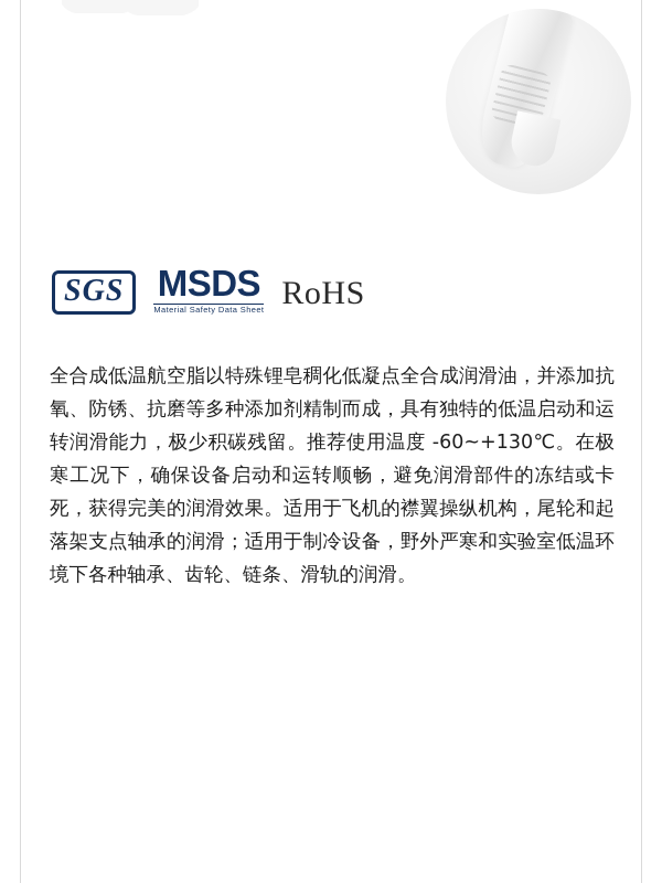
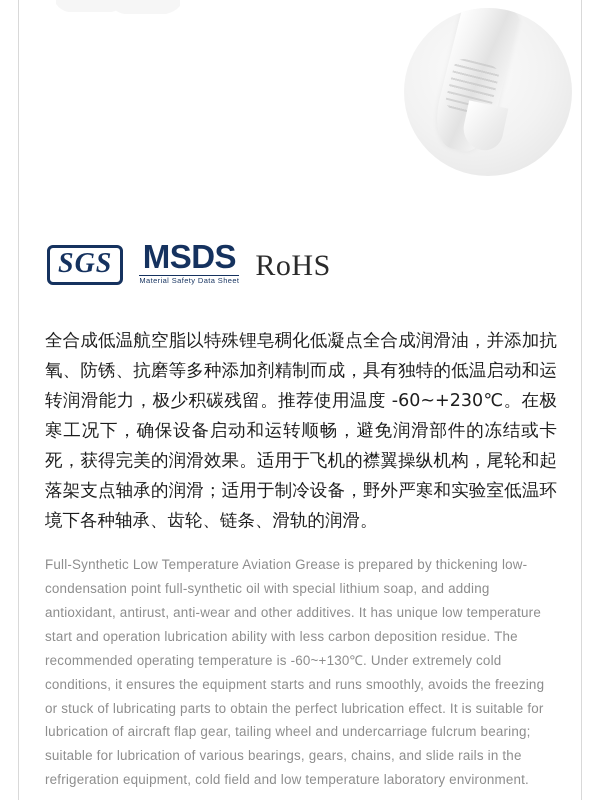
  SGS
  MSDS
  Material Safety Data Sheet
  RoHS
- 全合成低温航空脂以特殊锂皂稠化低凝点全合成润滑油，并添加抗氧、防锈、抗磨等多种添加剂精制而成，具有独特的低温启动和运转润滑能力，极少积碳残留。推荐使用温度 -60~+130℃。在极寒工况下，确保设备启动和运转顺畅，避免润滑部件的冻结或卡死，获得完美的润滑效果。适用于飞机的襟翼操纵机构，尾轮和起落架支点轴承的润滑；适用于制冷设备，野外严寒和实验室低温环境下各种轴承、齿轮、链条、滑轨的润滑。
+ 全合成低温航空脂以特殊锂皂稠化低凝点全合成润滑油，并添加抗氧、防锈、抗磨等多种添加剂精制而成，具有独特的低温启动和运转润滑能力，极少积碳残留。推荐使用温度 -60~+230℃。在极寒工况下，确保设备启动和运转顺畅，避免润滑部件的冻结或卡死，获得完美的润滑效果。适用于飞机的襟翼操纵机构，尾轮和起落架支点轴承的润滑；适用于制冷设备，野外严寒和实验室低温环境下各种轴承、齿轮、链条、滑轨的润滑。
+ Full-Synthetic Low Temperature Aviation Grease is prepared by thickening low-condensation point full-synthetic oil with special lithium soap, and adding antioxidant, antirust, anti-wear and other additives. It has unique low temperature start and operation lubrication ability with less carbon deposition residue. The recommended operating temperature is -60~+130℃. Under extremely cold conditions, it ensures the equipment starts and runs smoothly, avoids the freezing or stuck of lubricating parts to obtain the perfect lubrication effect. It is suitable for lubrication of aircraft flap gear, tailing wheel and undercarriage fulcrum bearing; suitable for lubrication of various bearings, gears, chains, and slide rails in the refrigeration equipment, cold field and low temperature laboratory environment.
